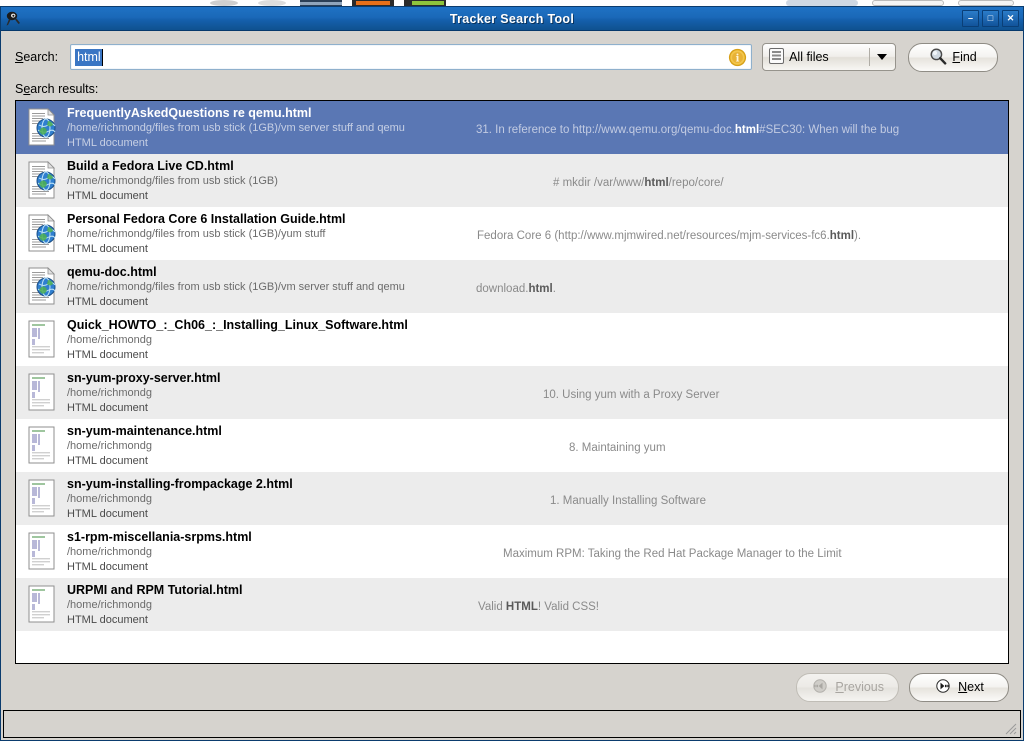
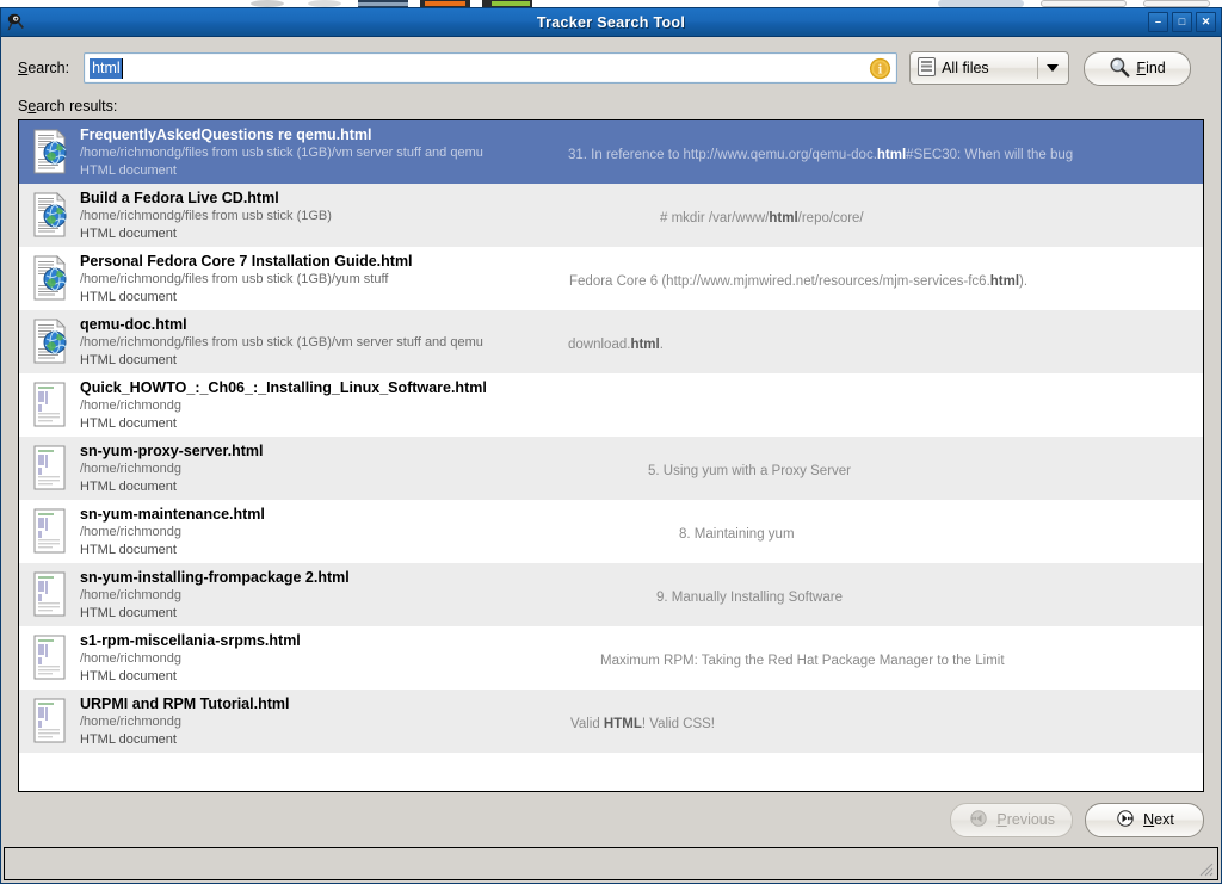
  Tracker Search Tool
  –
  □
  ✕
  Search:
  html
  i
  All files
  Find
  Search results:
  FrequentlyAskedQuestions re qemu.html
  /home/richmondg/files from usb stick (1GB)/vm server stuff and qemu
  HTML document
  31. In reference to http://www.qemu.org/qemu-doc.html#SEC30: When will the bug
  Build a Fedora Live CD.html
  /home/richmondg/files from usb stick (1GB)
  HTML document
  # mkdir /var/www/html/repo/core/
- Personal Fedora Core 6 Installation Guide.html
+ Personal Fedora Core 7 Installation Guide.html
  /home/richmondg/files from usb stick (1GB)/yum stuff
  HTML document
  Fedora Core 6 (http://www.mjmwired.net/resources/mjm-services-fc6.html).
  qemu-doc.html
  /home/richmondg/files from usb stick (1GB)/vm server stuff and qemu
  HTML document
  download.html.
  Quick_HOWTO_:_Ch06_:_Installing_Linux_Software.html
  /home/richmondg
  HTML document
  sn-yum-proxy-server.html
  /home/richmondg
  HTML document
- 10. Using yum with a Proxy Server
+ 5. Using yum with a Proxy Server
  sn-yum-maintenance.html
  /home/richmondg
  HTML document
  8. Maintaining yum
  sn-yum-installing-frompackage 2.html
  /home/richmondg
  HTML document
- 1. Manually Installing Software
+ 9. Manually Installing Software
  s1-rpm-miscellania-srpms.html
  /home/richmondg
  HTML document
  Maximum RPM: Taking the Red Hat Package Manager to the Limit
  URPMI and RPM Tutorial.html
  /home/richmondg
  HTML document
  Valid HTML! Valid CSS!
  Previous
  Next
